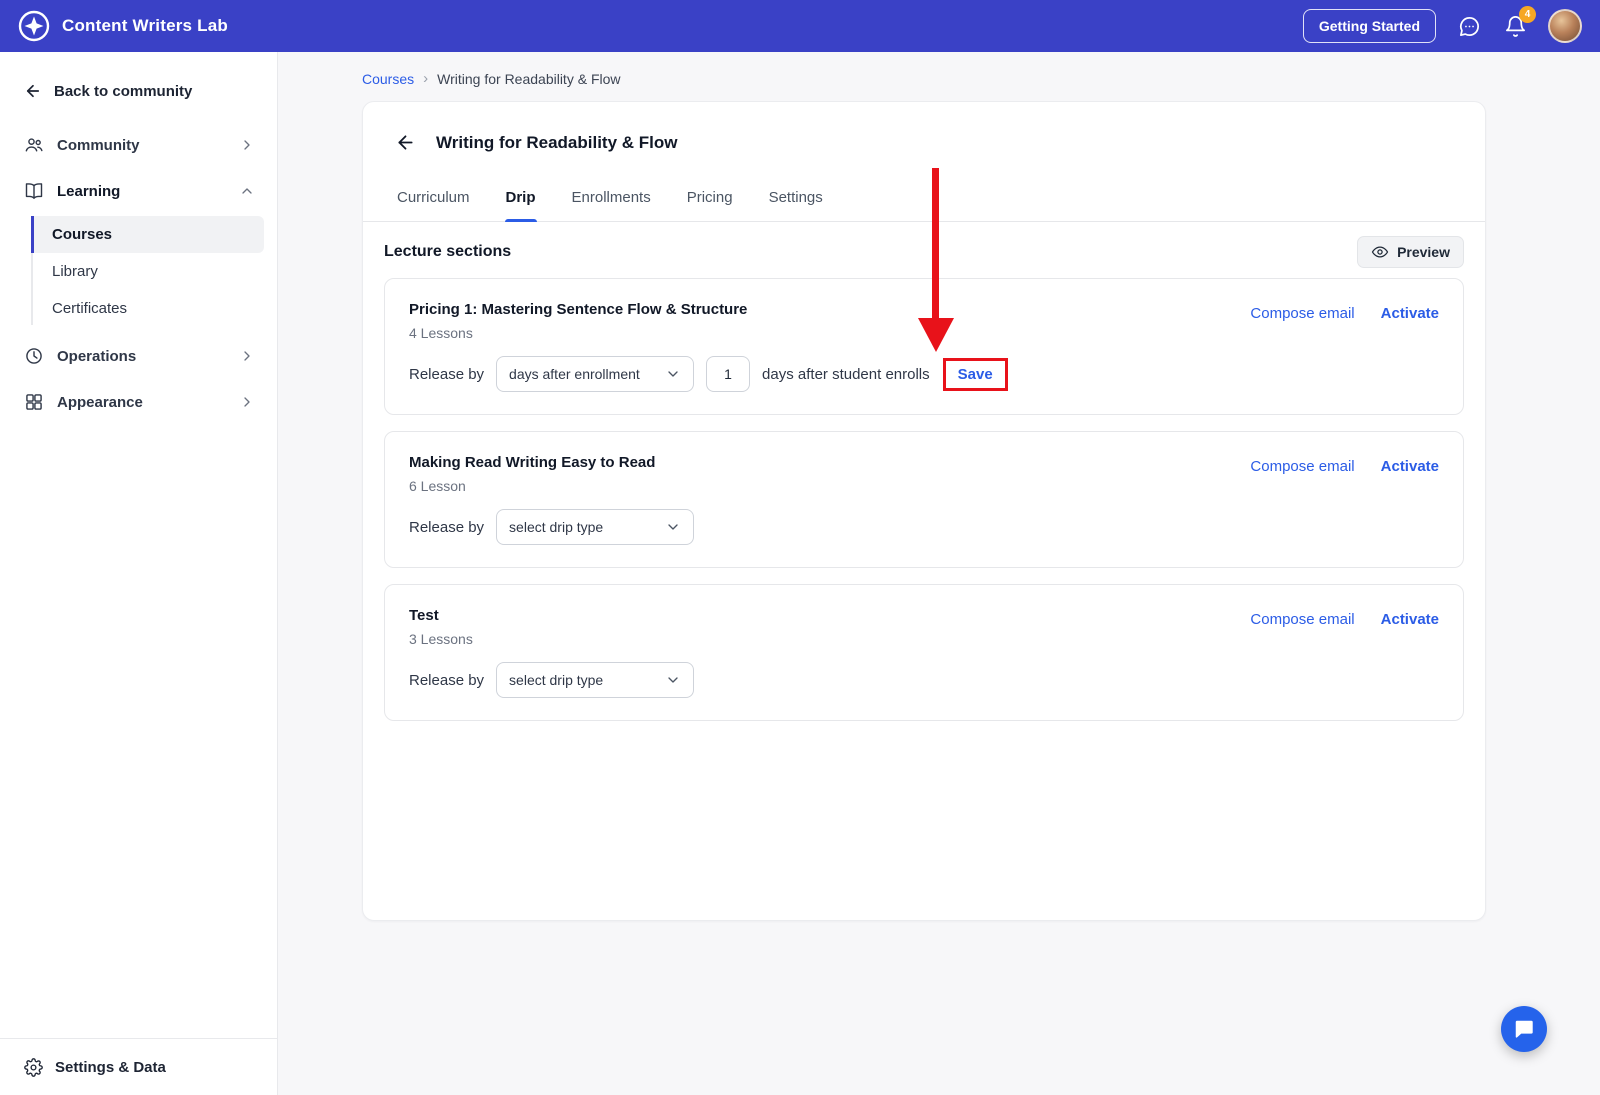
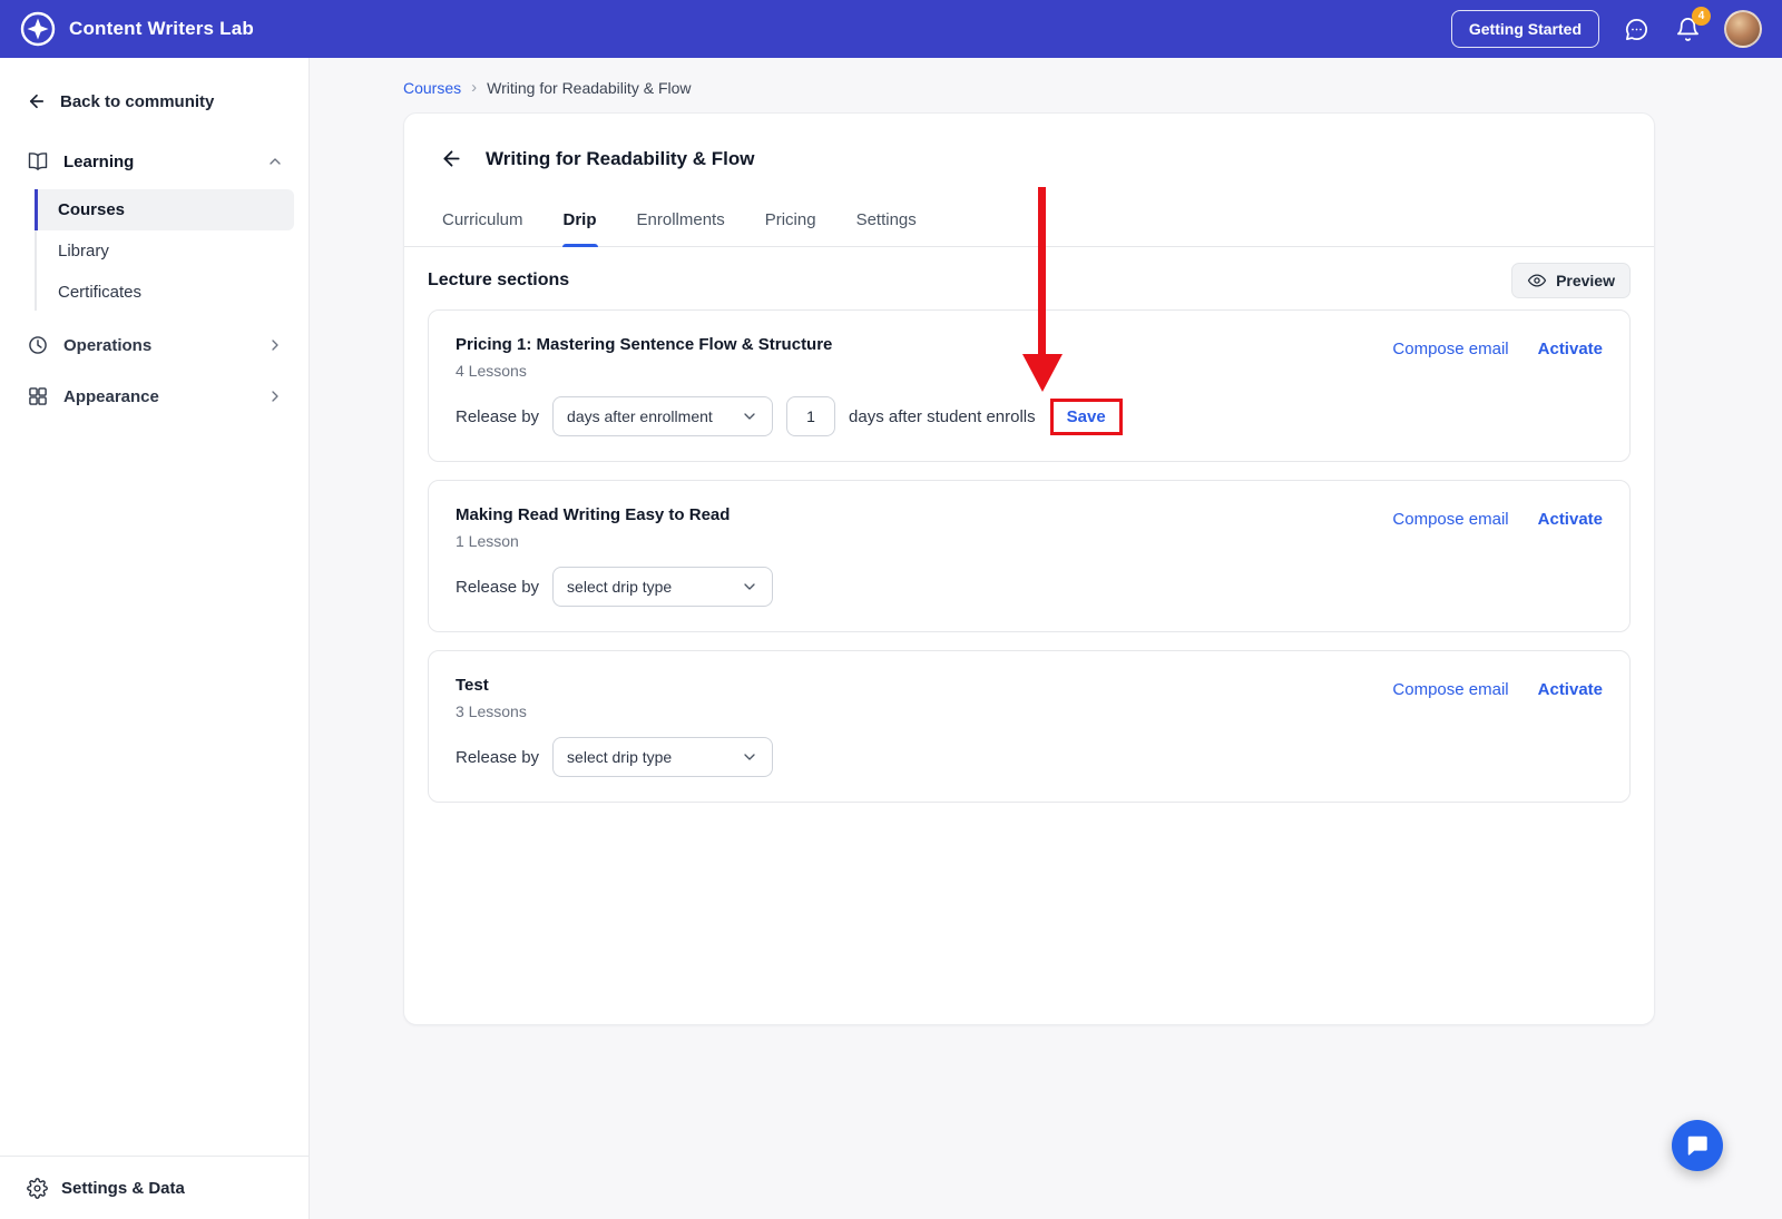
  Content Writers Lab
  Getting Started
  4
  Back to community
- Community
  Learning
  Courses
  Library
  Certificates
  Operations
  Appearance
  Settings & Data
  Courses
  ›
  Writing for Readability & Flow
  Writing for Readability & Flow
  Curriculum
  Drip
  Enrollments
  Pricing
  Settings
  Lecture sections
  Preview
  Pricing 1: Mastering Sentence Flow & Structure
  4 Lessons
  Compose email
  Activate
  Release by
  days after enrollment
  1
  days after student enrolls
  Save
  Making Read Writing Easy to Read
- 6 Lesson
+ 1 Lesson
  Compose email
  Activate
  Release by
  select drip type
  Test
  3 Lessons
  Compose email
  Activate
  Release by
  select drip type
